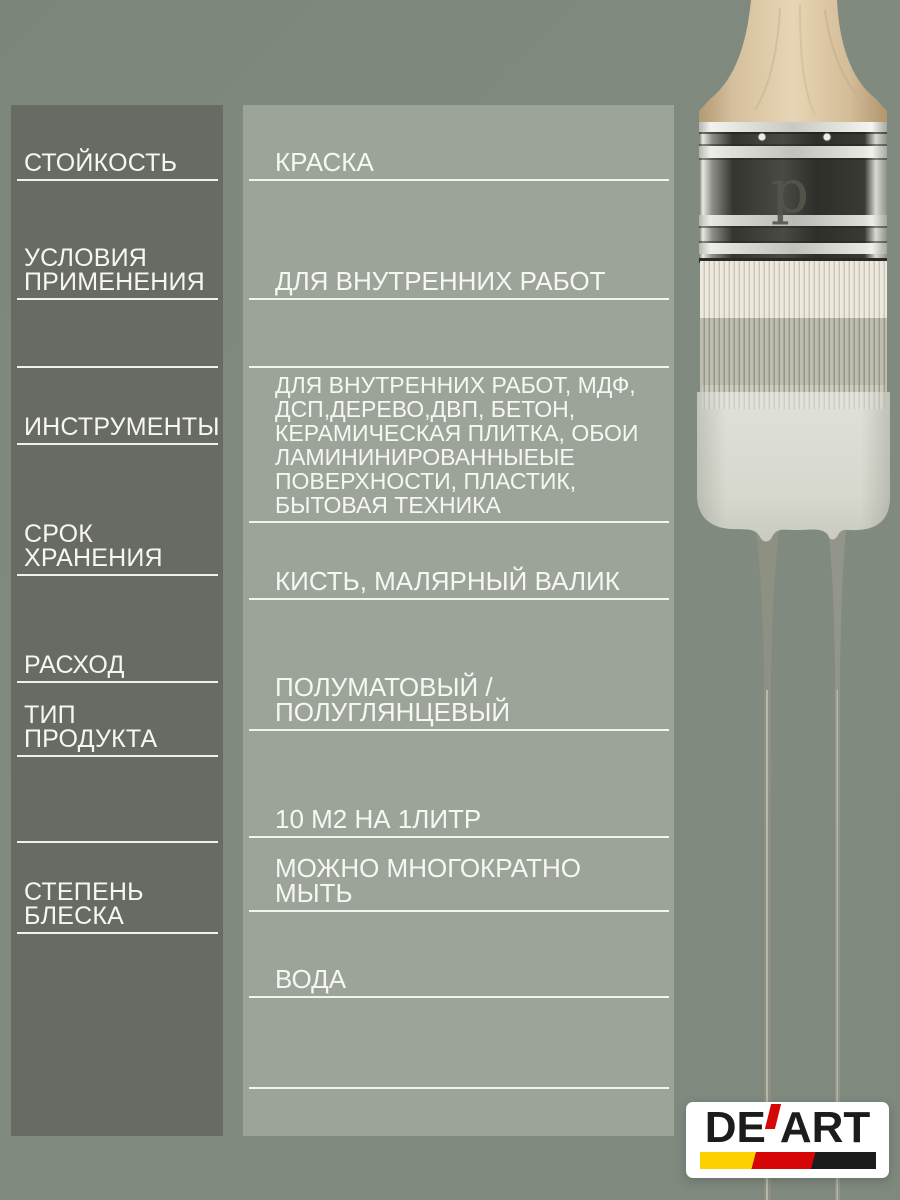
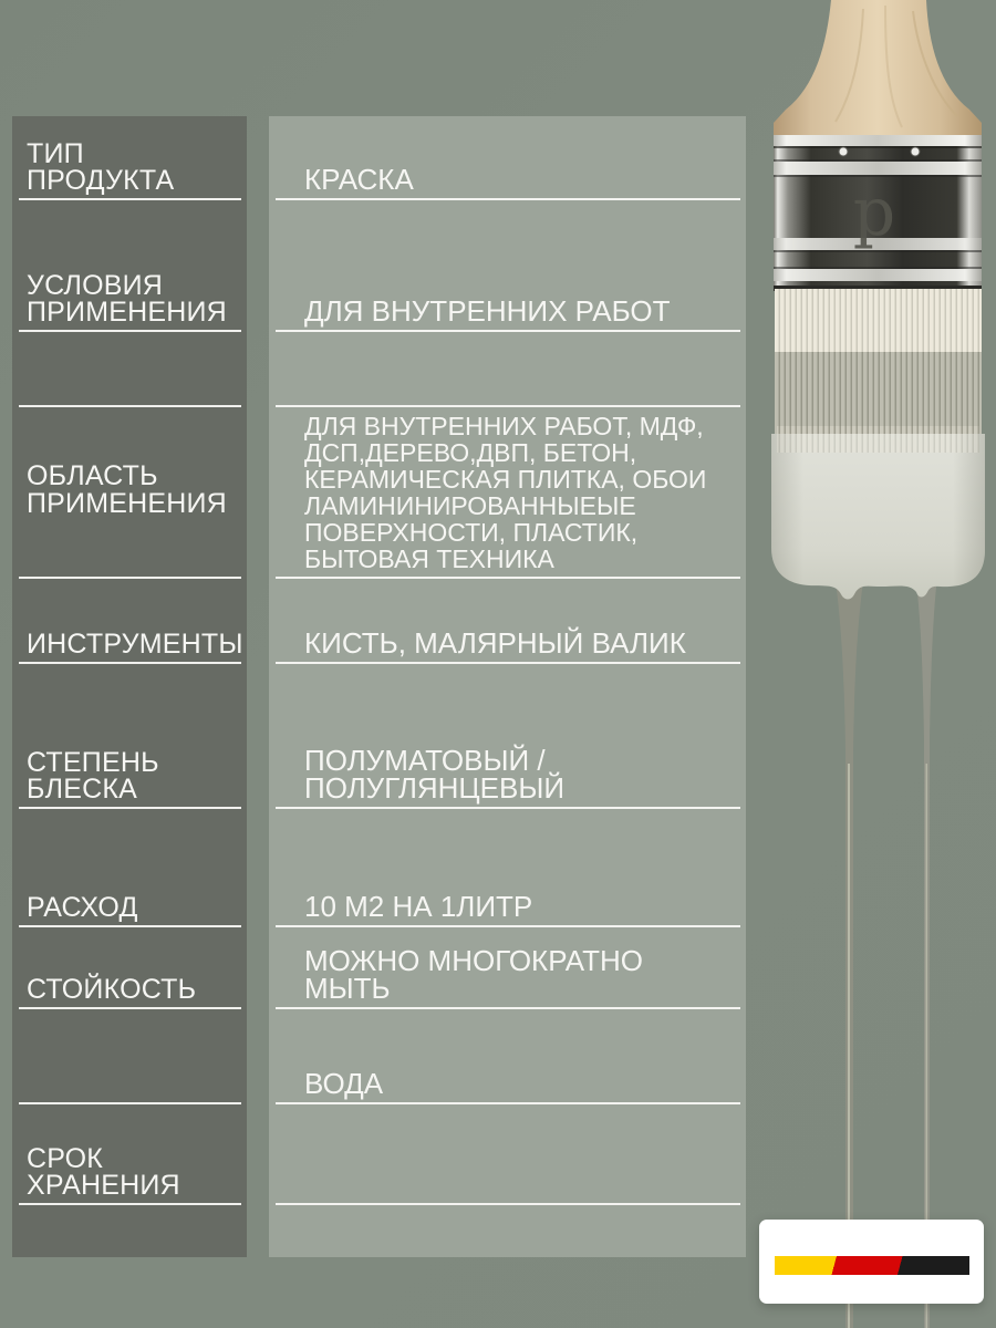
  p
- СТОЙКОСТЬ
+ ТИП ПРОДУКТА
  УСЛОВИЯ ПРИМЕНЕНИЯ
+ ОБЛАСТЬ ПРИМЕНЕНИЯ
  ИНСТРУМЕНТЫ
- СРОК ХРАНЕНИЯ
+ СТЕПЕНЬ БЛЕСКА
  РАСХОД
- ТИП ПРОДУКТА
+ СТОЙКОСТЬ
- СТЕПЕНЬ БЛЕСКА
+ СРОК ХРАНЕНИЯ
  КРАСКА
  ДЛЯ ВНУТРЕННИХ РАБОТ
  ДЛЯ ВНУТРЕННИХ РАБОТ, МДФ, ДСП,ДЕРЕВО,ДВП, БЕТОН, КЕРАМИЧЕСКАЯ ПЛИТКА, ОБОИ ЛАМИНИНИРОВАННЫЕЫЕ ПОВЕРХНОСТИ, ПЛАСТИК, БЫТОВАЯ ТЕХНИКА
  КИСТЬ, МАЛЯРНЫЙ ВАЛИК
  ПОЛУМАТОВЫЙ / ПОЛУГЛЯНЦЕВЫЙ
  10 М2 НА 1ЛИТР
  МОЖНО МНОГОКРАТНО МЫТЬ
  ВОДА
- DE
- ART
